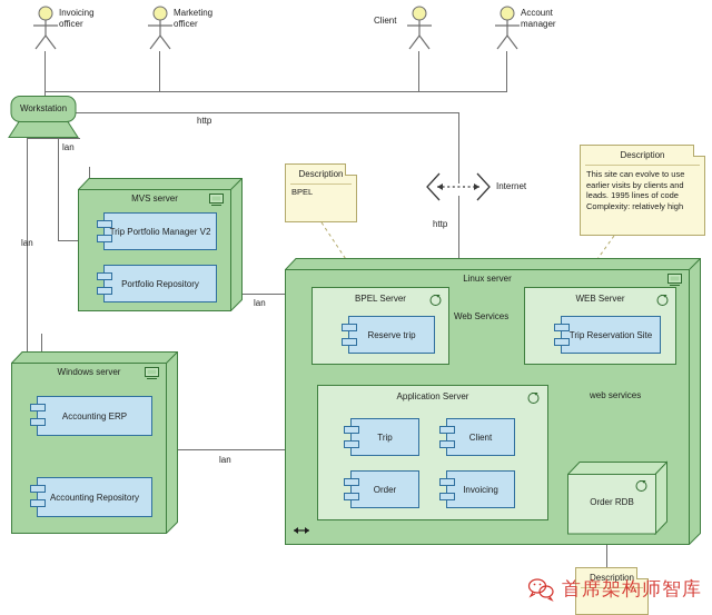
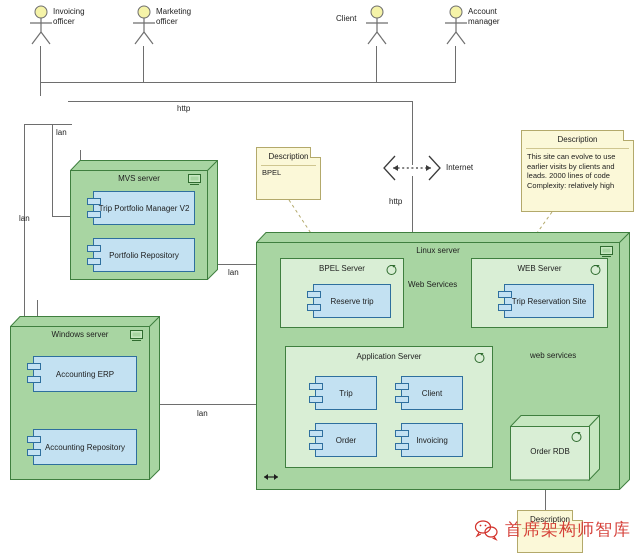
  Invoicing
  officer
  Marketing
  officer
  Client
  Account
  manager
- Workstation
  MVS server
  Trip Portfolio Manager V2
  Portfolio Repository
  Windows server
  Accounting ERP
  Accounting Repository
  Linux server
  BPEL Server
  Reserve trip
  WEB Server
  Trip Reservation Site
  Application Server
  Trip
  Client
  Order
  Invoicing
  Order RDB
  Internet
  http
  http
  lan
  lan
  lan
  lan
  Web Services
  web services
  Description
  BPEL
  Description
- This site can evolve to use earlier visits by clients and leads. 1995 lines of code Complexity: relatively high
+ This site can evolve to use earlier visits by clients and leads. 2000 lines of code Complexity: relatively high
  Description
  首席架构师智库
